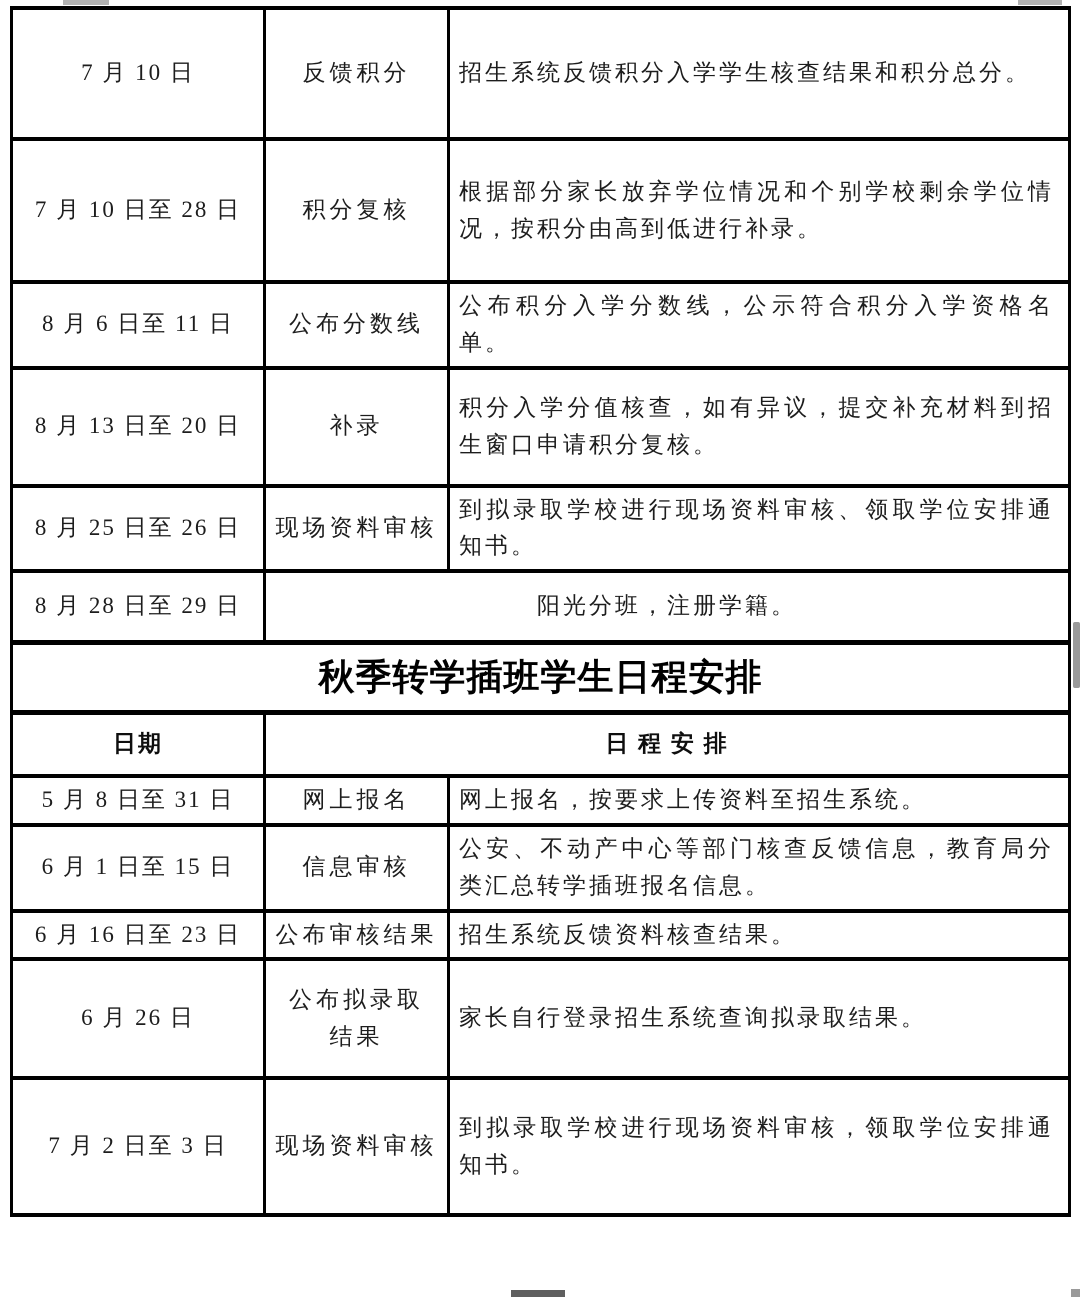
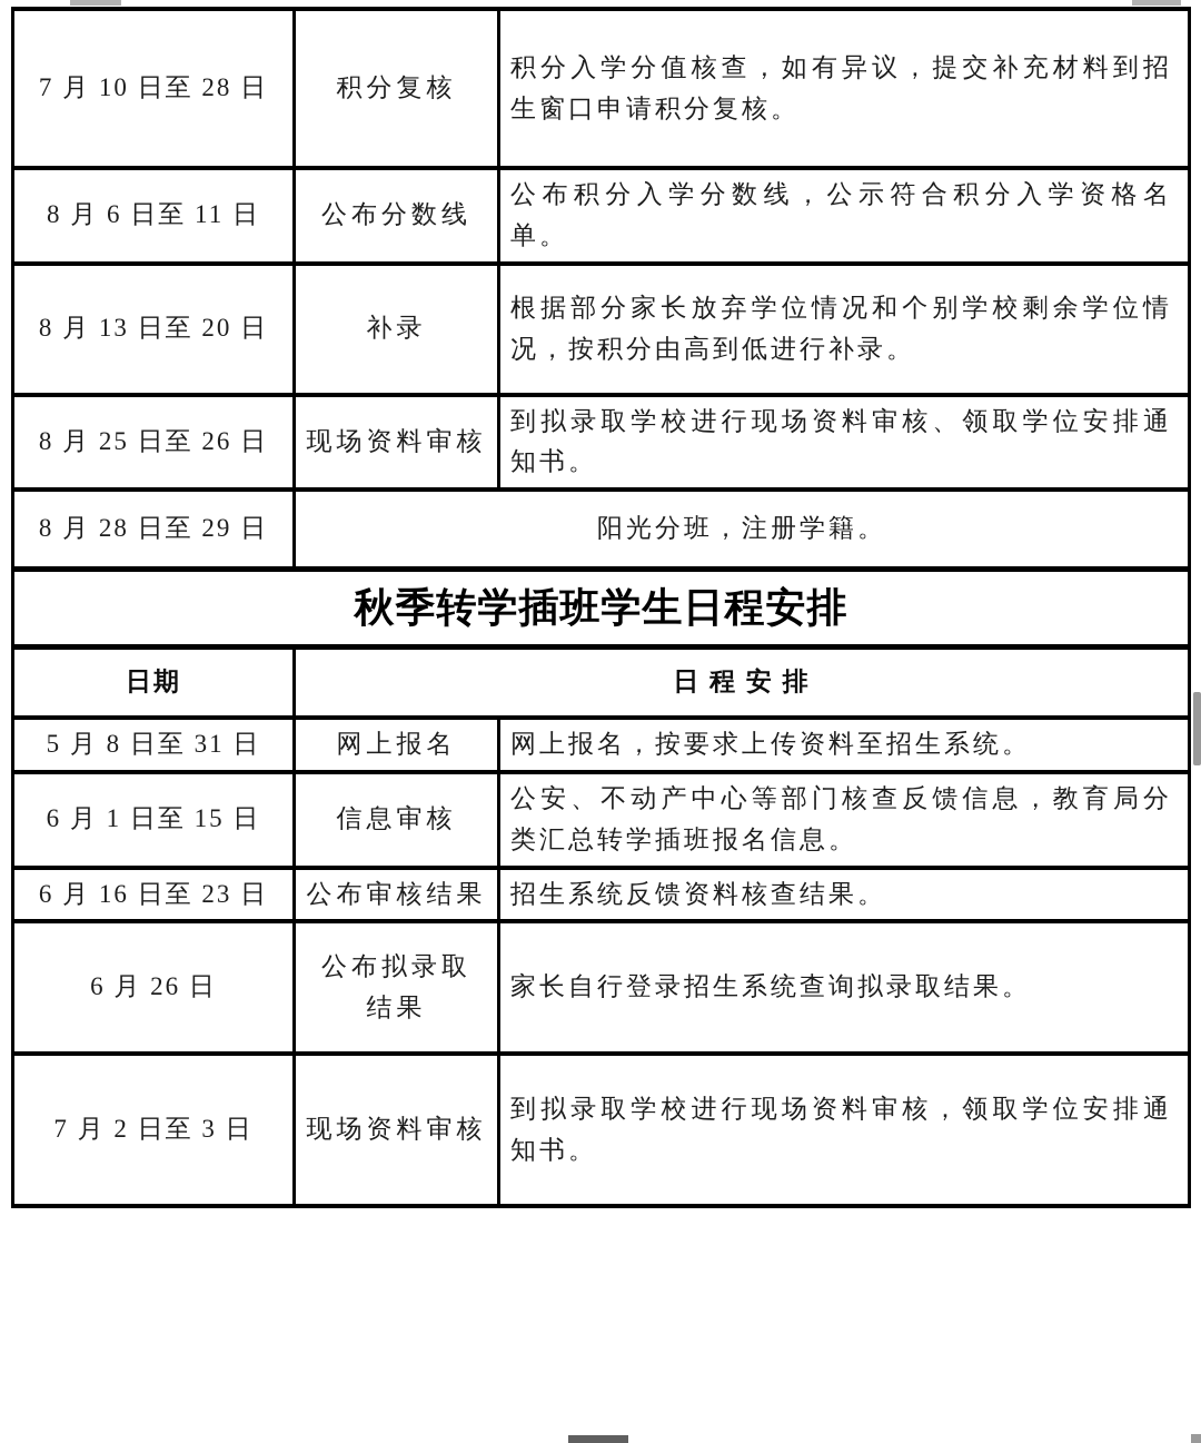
- 7 月 10 日	反馈积分	招生系统反馈积分入学学生核查结果和积分总分。
- 7 月 10 日至 28 日	积分复核	根据部分家长放弃学位情况和个别学校剩余学位情况，按积分由高到低进行补录。
+ 7 月 10 日至 28 日	积分复核	积分入学分值核查，如有异议，提交补充材料到招生窗口申请积分复核。
  8 月 6 日至 11 日	公布分数线	公布积分入学分数线，公示符合积分入学资格名单。
- 8 月 13 日至 20 日	补录	积分入学分值核查，如有异议，提交补充材料到招生窗口申请积分复核。
+ 8 月 13 日至 20 日	补录	根据部分家长放弃学位情况和个别学校剩余学位情况，按积分由高到低进行补录。
  8 月 25 日至 26 日	现场资料审核	到拟录取学校进行现场资料审核、领取学位安排通知书。
  8 月 28 日至 29 日	阳光分班，注册学籍。
  秋季转学插班学生日程安排
  日期	日 程 安 排
  5 月 8 日至 31 日	网上报名	网上报名，按要求上传资料至招生系统。
  6 月 1 日至 15 日	信息审核	公安、不动产中心等部门核查反馈信息，教育局分类汇总转学插班报名信息。
  6 月 16 日至 23 日	公布审核结果	招生系统反馈资料核查结果。
  6 月 26 日	公布拟录取 结果	家长自行登录招生系统查询拟录取结果。
  7 月 2 日至 3 日	现场资料审核	到拟录取学校进行现场资料审核，领取学位安排通知书。
